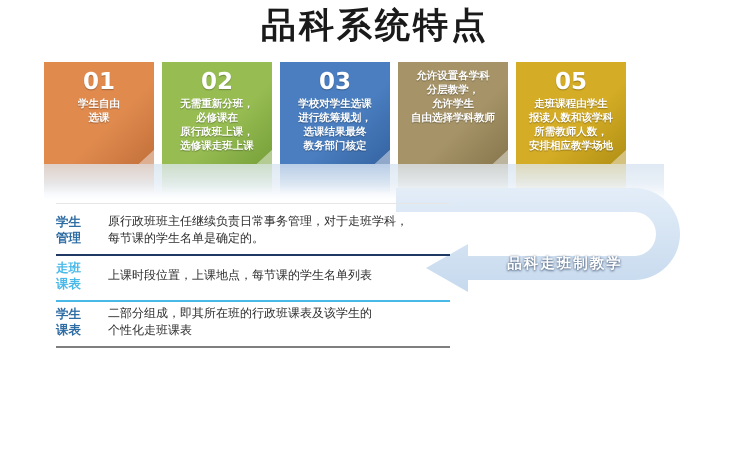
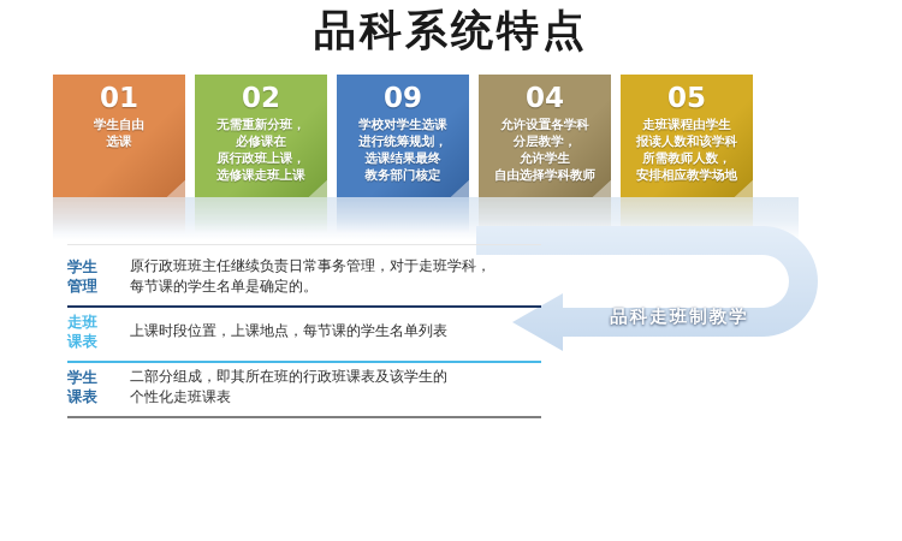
  品科系统特点
  01
  学生自由
  选课
  02
  无需重新分班，
  必修课在
  原行政班上课，
  选修课走班上课
- 03
+ 09
  学校对学生选课
  进行统筹规划，
  选课结果最终
  教务部门核定
+ 04
  允许设置各学科
  分层教学，
  允许学生
  自由选择学科教师
  05
  走班课程由学生
  报读人数和该学科
  所需教师人数，
  安排相应教学场地
  品科走班制教学
  学生
  管理
  原行政班班主任继续负责日常事务管理，对于走班学科，
  每节课的学生名单是确定的。
  走班
  课表
  上课时段位置，上课地点，每节课的学生名单列表
  学生
  课表
  二部分组成，即其所在班的行政班课表及该学生的
  个性化走班课表
